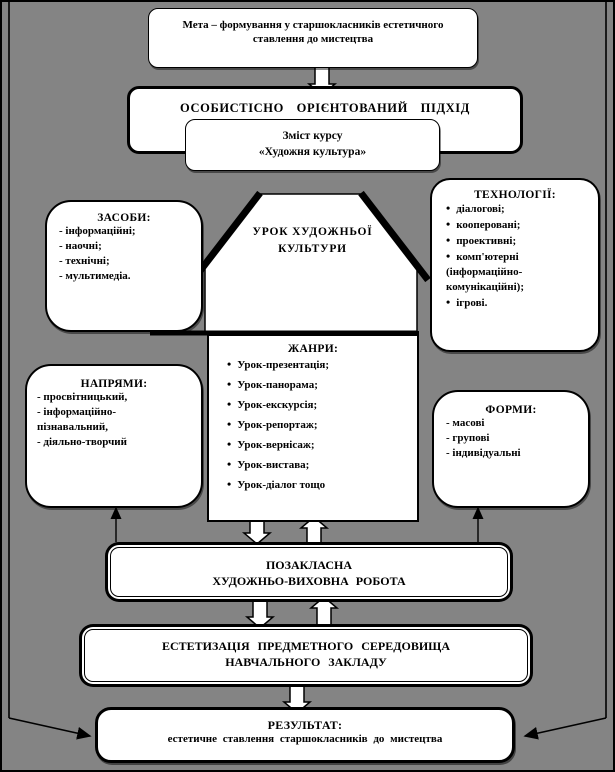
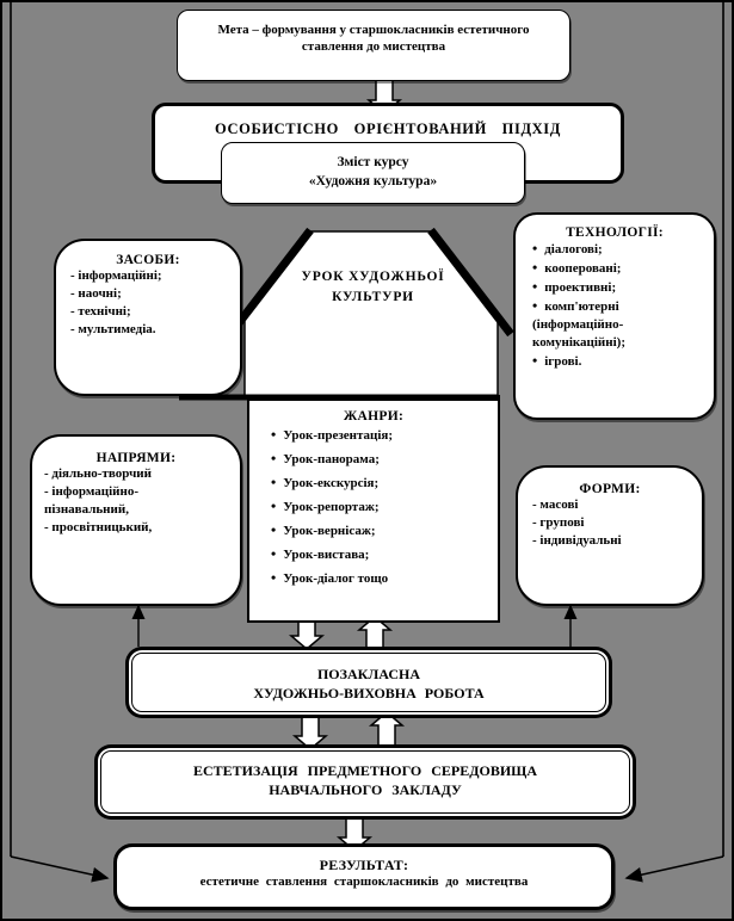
  Мета – формування у старшокласників естетичного ставлення до мистецтва
  ОСОБИСТІСНО ОРІЄНТОВАНИЙ ПІДХІД
  Зміст курсу
  «Художня культура»
  ЗАСОБИ:
  - інформаційні;
  - наочні;
  - технічні;
  - мультимедіа.
  ТЕХНОЛОГІЇ:
  діалогові;
  кооперовані;
  проективні;
  комп'ютерні (інформаційно-комунікаційні);
  ігрові.
  УРОК ХУДОЖНЬОЇ
  КУЛЬТУРИ
  ЖАНРИ:
  Урок-презентація;
  Урок-панорама;
  Урок-екскурсія;
  Урок-репортаж;
  Урок-вернісаж;
  Урок-вистава;
  Урок-діалог тощо
  НАПРЯМИ:
- - просвітницький,
+ - діяльно-творчий
  - інформаційно-пізнавальний,
- - діяльно-творчий
+ - просвітницький,
  ФОРМИ:
  - масові
  - групові
  - індивідуальні
  ПОЗАКЛАСНА
  ХУДОЖНЬО-ВИХОВНА РОБОТА
  ЕСТЕТИЗАЦІЯ ПРЕДМЕТНОГО СЕРЕДОВИЩА
  НАВЧАЛЬНОГО ЗАКЛАДУ
  РЕЗУЛЬТАТ:
  естетичне ставлення старшокласників до мистецтва
